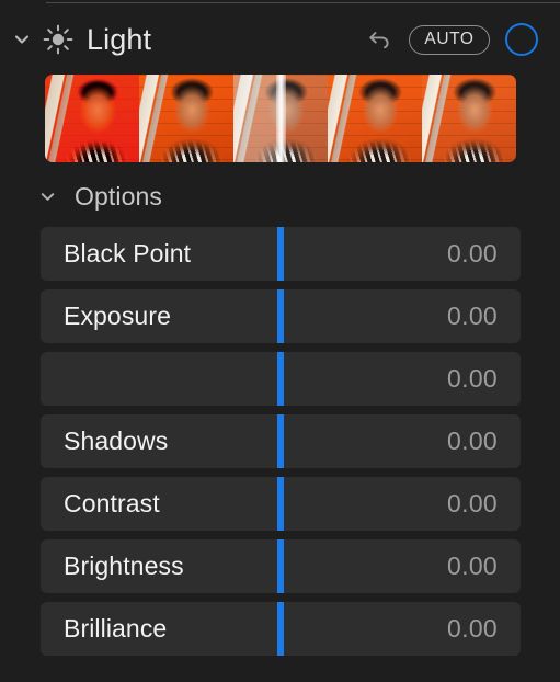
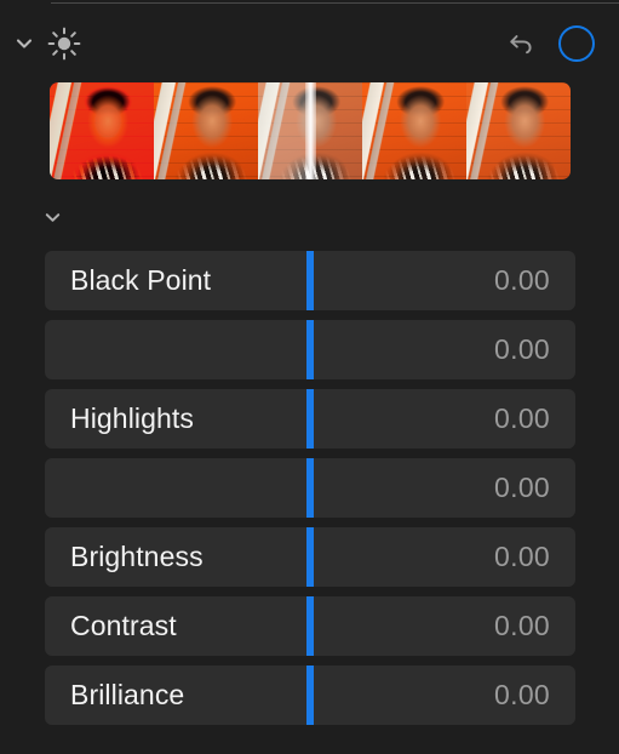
- Light
- AUTO
- Options
  Black Point
  0.00
- Exposure
  0.00
+ Highlights
  0.00
- Shadows
  0.00
- Contrast
+ Brightness
  0.00
- Brightness
+ Contrast
  0.00
  Brilliance
  0.00
